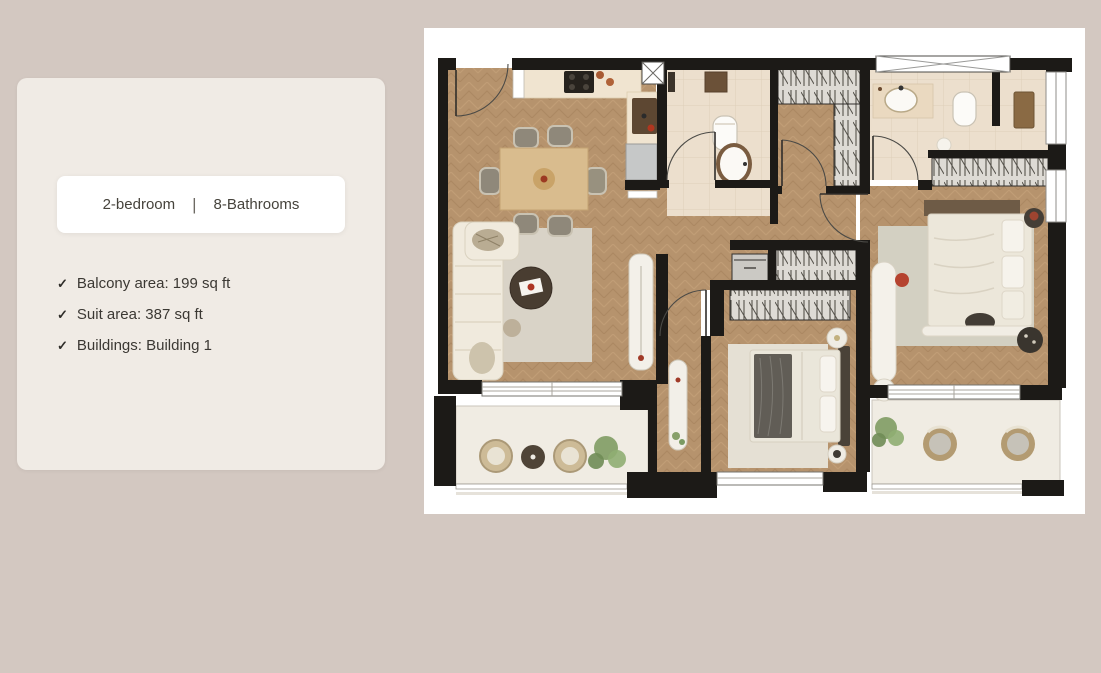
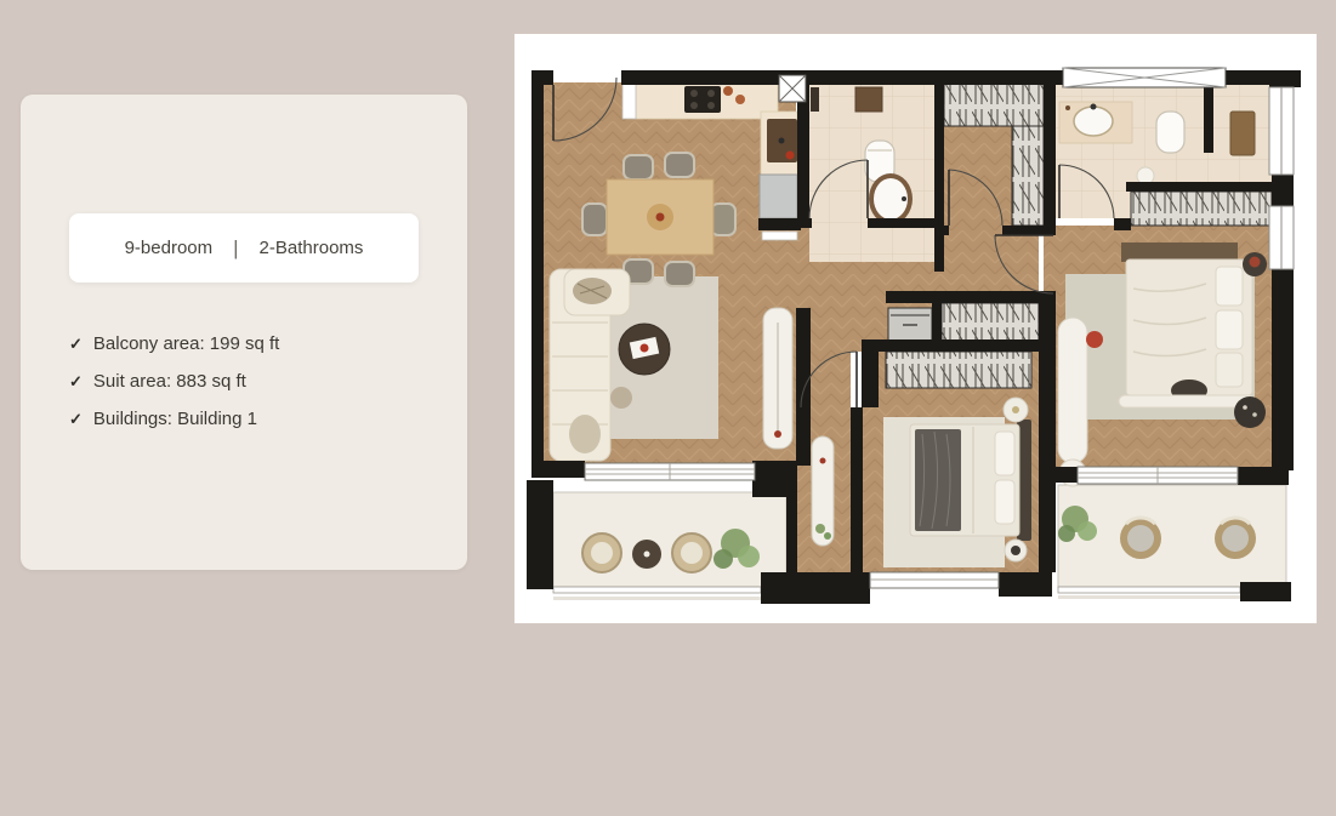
- 2-bedroom
+ 9-bedroom
  |
- 8-Bathrooms
+ 2-Bathrooms
  ✓
  Balcony area: 199 sq ft
  ✓
- Suit area: 387 sq ft
+ Suit area: 883 sq ft
  ✓
  Buildings: Building 1
